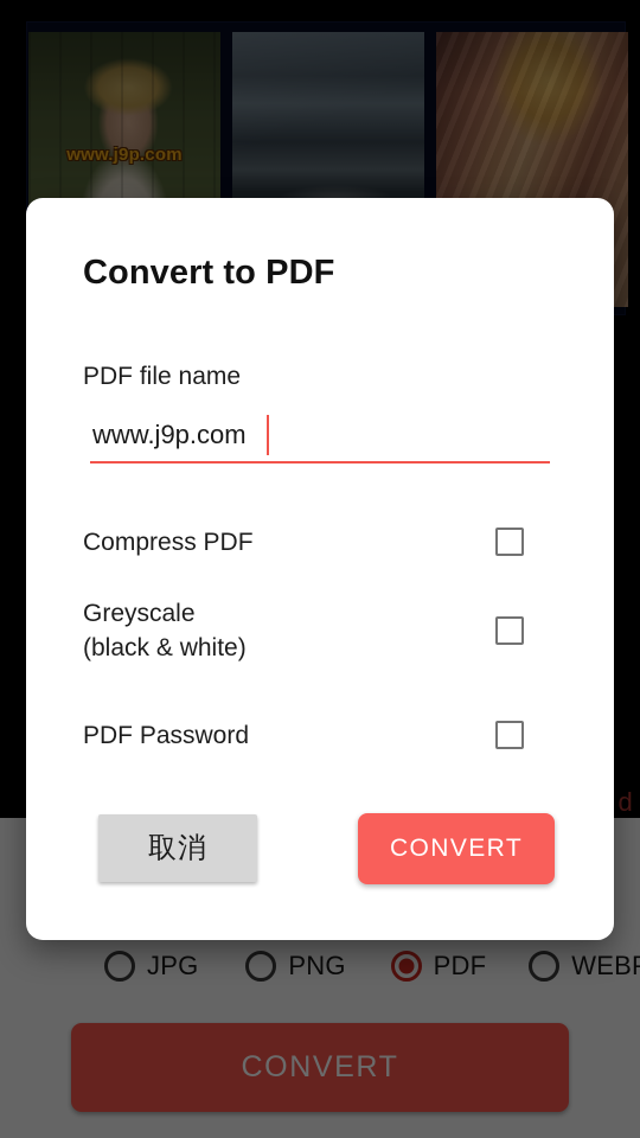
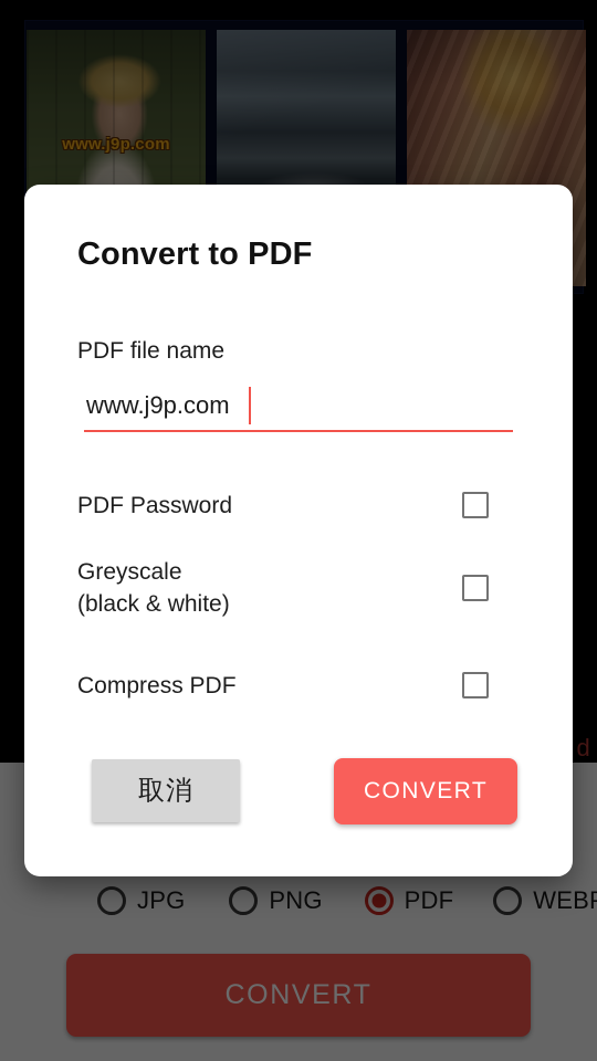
  www.j9p.com
  d
  JPG
  PNG
  PDF
  WEB
  CONVERT
  Convert to PDF
  PDF file name
  www.j9p.com
- Compress PDF
+ PDF Password
  Greyscale
  (black & white)
- PDF Password
+ Compress PDF
  取消
  CONVERT
